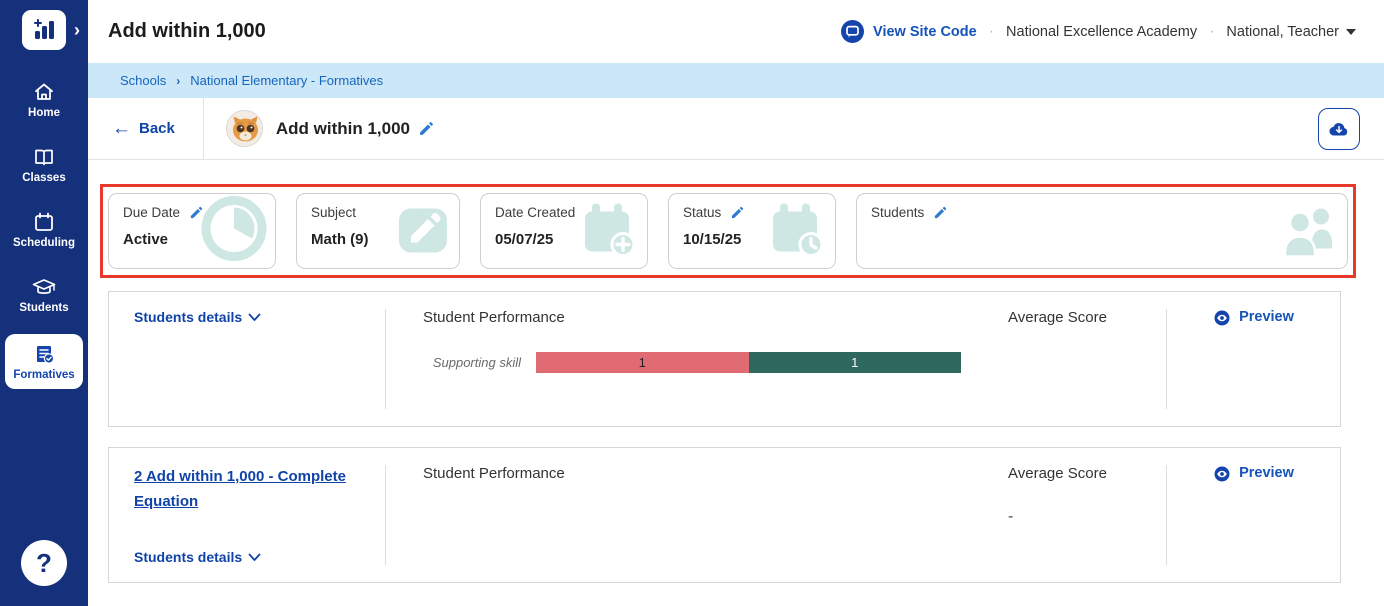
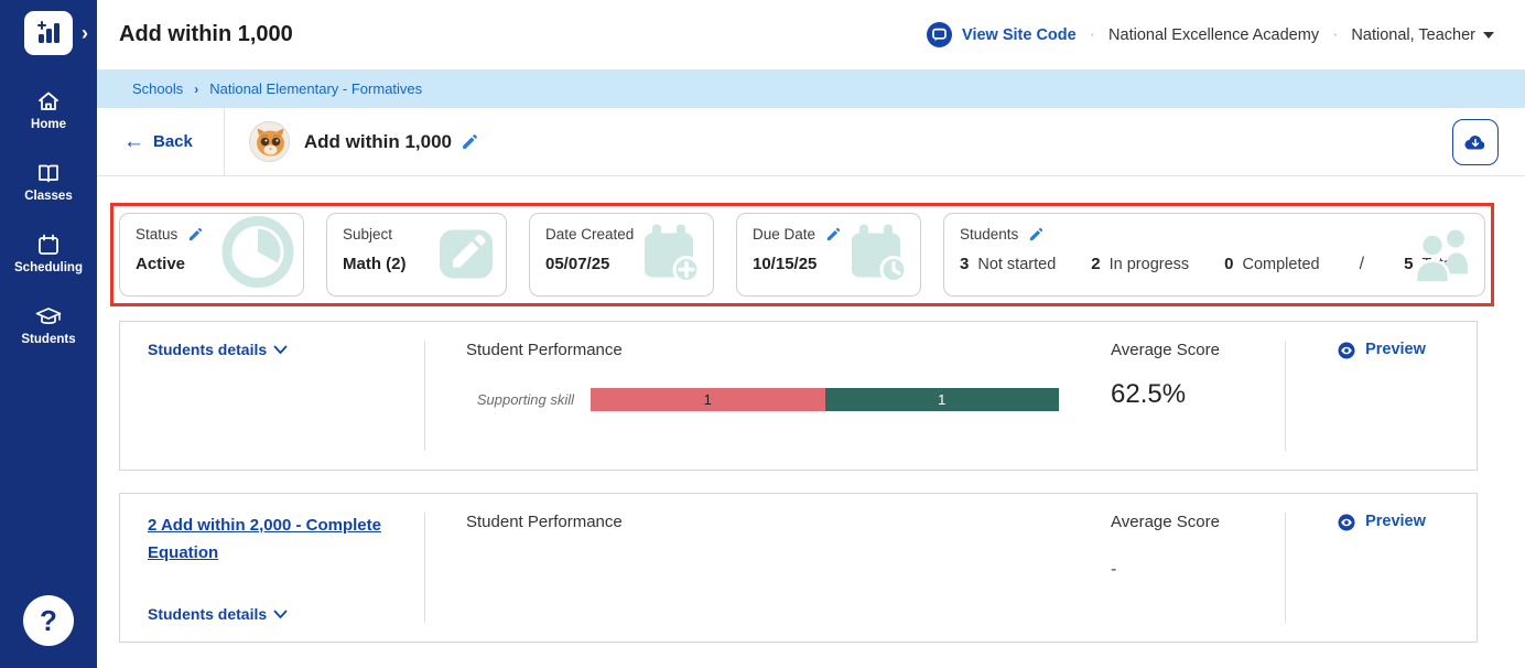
  ›
  Home
  Classes
  Scheduling
  Students
- Formatives
  ?
  Add within 1,000
  View Site Code
  ·
  National Excellence Academy
  ·
  National, Teacher
  Schools
  ›
  National Elementary - Formatives
  ←
  Back
  Add within 1,000
- Due Date
+ Status
  Active
  Subject
- Math (9)
+ Math (2)
  Date Created
  05/07/25
- Status
+ Due Date
  10/15/25
  Students
+ 3
+ Not started
+ 2
+ In progress
+ 0
+ Completed
+ /
+ 5
  Students details
  Student Performance
  Supporting skill
  1
  1
  Average Score
+ 62.5%
  Preview
- 2 Add within 1,000 - Complete Equation
+ 2 Add within 2,000 - Complete Equation
  Students details
  Student Performance
  Average Score
  -
  Preview
